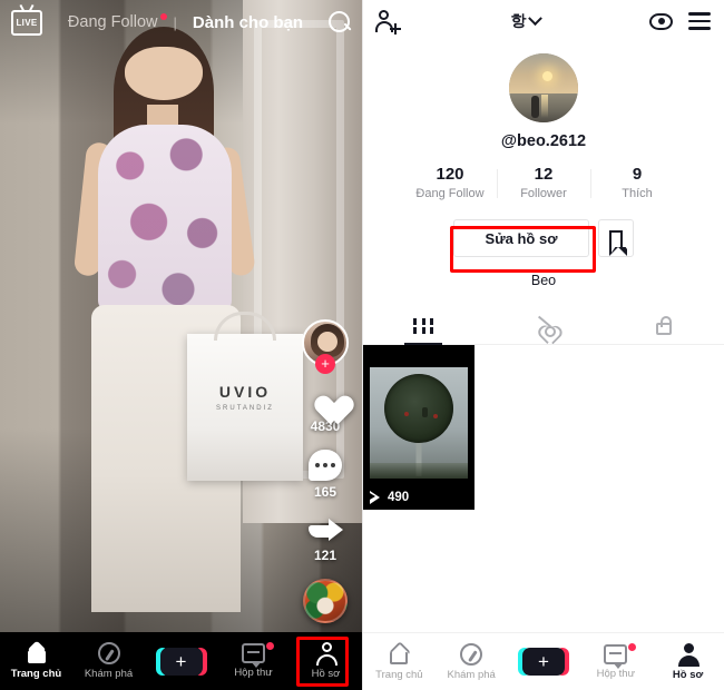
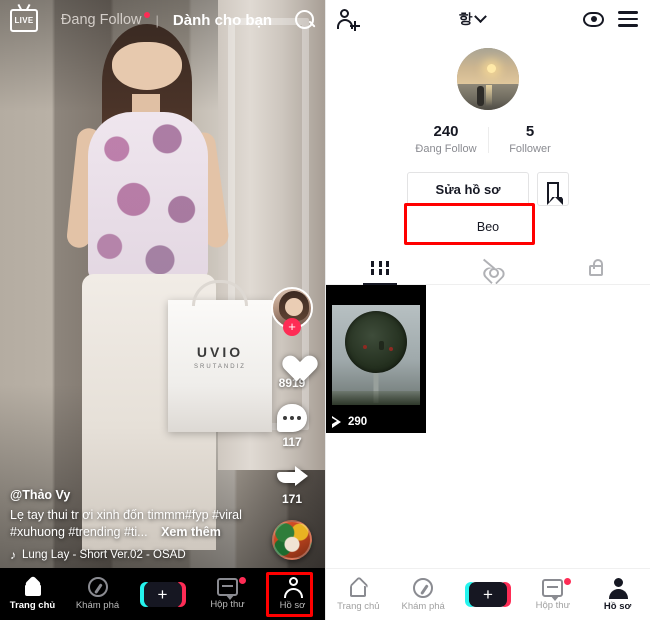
  UVIO
  LIVE
  Đang Follow
  |
  Dành cho bạn
  +
- 4830
+ 8919
- 165
+ 117
- 121
+ 171
+ @Thảo Vy
+ Lẹ tay thui tr ơi xinh đốn timmm#fyp #viral
+ #xuhuong #trending #ti... Xem thêm
+ ♪
+ Lung Lay - Short Ver.02 - OSAD
  Trang chủ
  Khám phá
  +
  Hộp thư
  Hồ sơ
  항
- @beo.2612
- 120
+ 240
  Đang Follow
- 12
+ 5
  Follower
- 9
- Thích
  Sửa hồ sơ
  Beo
- 490
+ 290
  Trang chủ
  Khám phá
  +
  Hộp thư
  Hồ sơ
